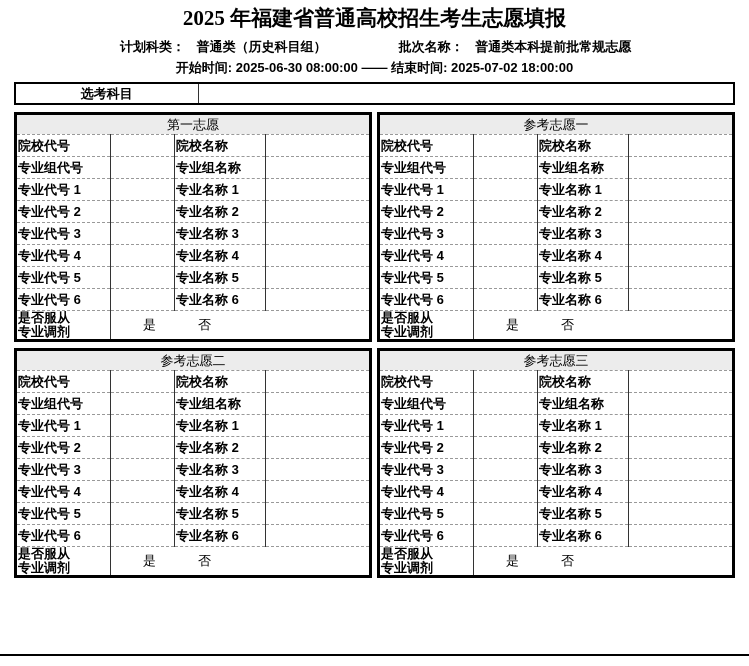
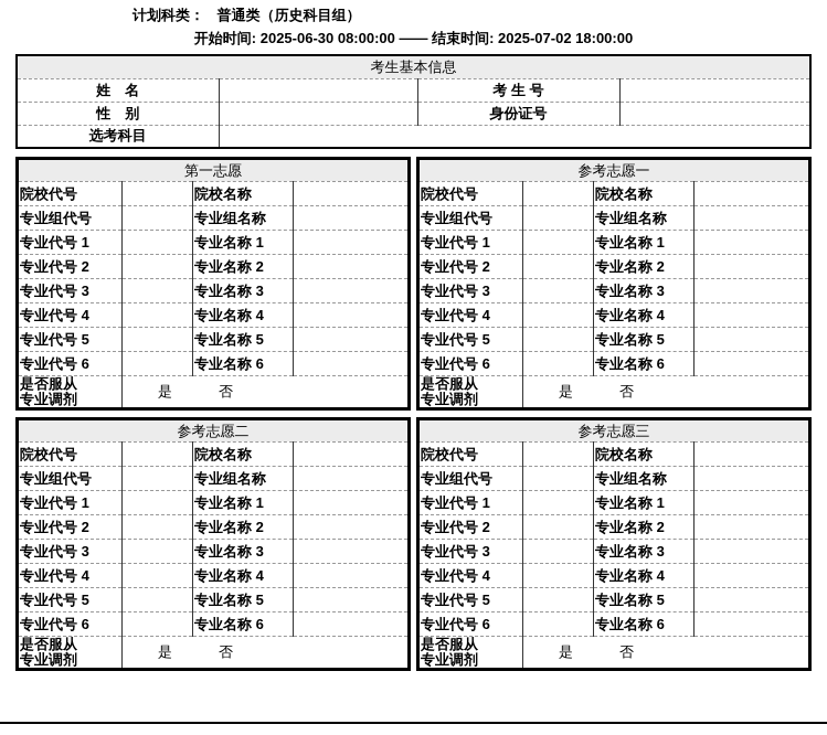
- 2025 年福建省普通高校招生考生志愿填报
  计划科类： 普通类（历史科目组）
- 批次名称： 普通类本科提前批常规志愿
  开始时间: 2025-06-30 08:00:00 —— 结束时间: 2025-07-02 18:00:00
+ 考生基本信息
+ 姓 名		考 生 号
+ 性 别		身份证号
  选考科目
  第一志愿
  院校代号		院校名称
  专业组代号		专业组名称
  专业代号 1		专业名称 1
  专业代号 2		专业名称 2
  专业代号 3		专业名称 3
  专业代号 4		专业名称 4
  专业代号 5		专业名称 5
  专业代号 6		专业名称 6
  是否服从专业调剂	是 否
  参考志愿一
  院校代号		院校名称
  专业组代号		专业组名称
  专业代号 1		专业名称 1
  专业代号 2		专业名称 2
  专业代号 3		专业名称 3
  专业代号 4		专业名称 4
  专业代号 5		专业名称 5
  专业代号 6		专业名称 6
  是否服从专业调剂	是 否
  参考志愿二
  院校代号		院校名称
  专业组代号		专业组名称
  专业代号 1		专业名称 1
  专业代号 2		专业名称 2
  专业代号 3		专业名称 3
  专业代号 4		专业名称 4
  专业代号 5		专业名称 5
  专业代号 6		专业名称 6
  是否服从专业调剂	是 否
  参考志愿三
  院校代号		院校名称
  专业组代号		专业组名称
  专业代号 1		专业名称 1
  专业代号 2		专业名称 2
  专业代号 3		专业名称 3
  专业代号 4		专业名称 4
  专业代号 5		专业名称 5
  专业代号 6		专业名称 6
  是否服从专业调剂	是 否
